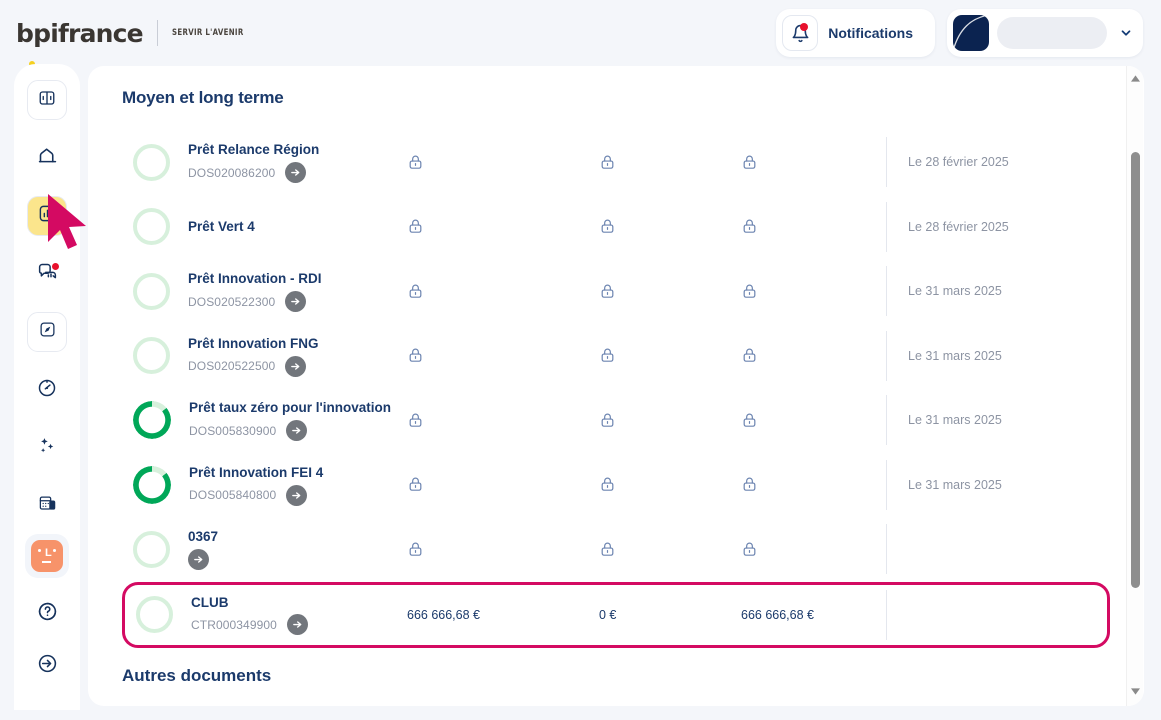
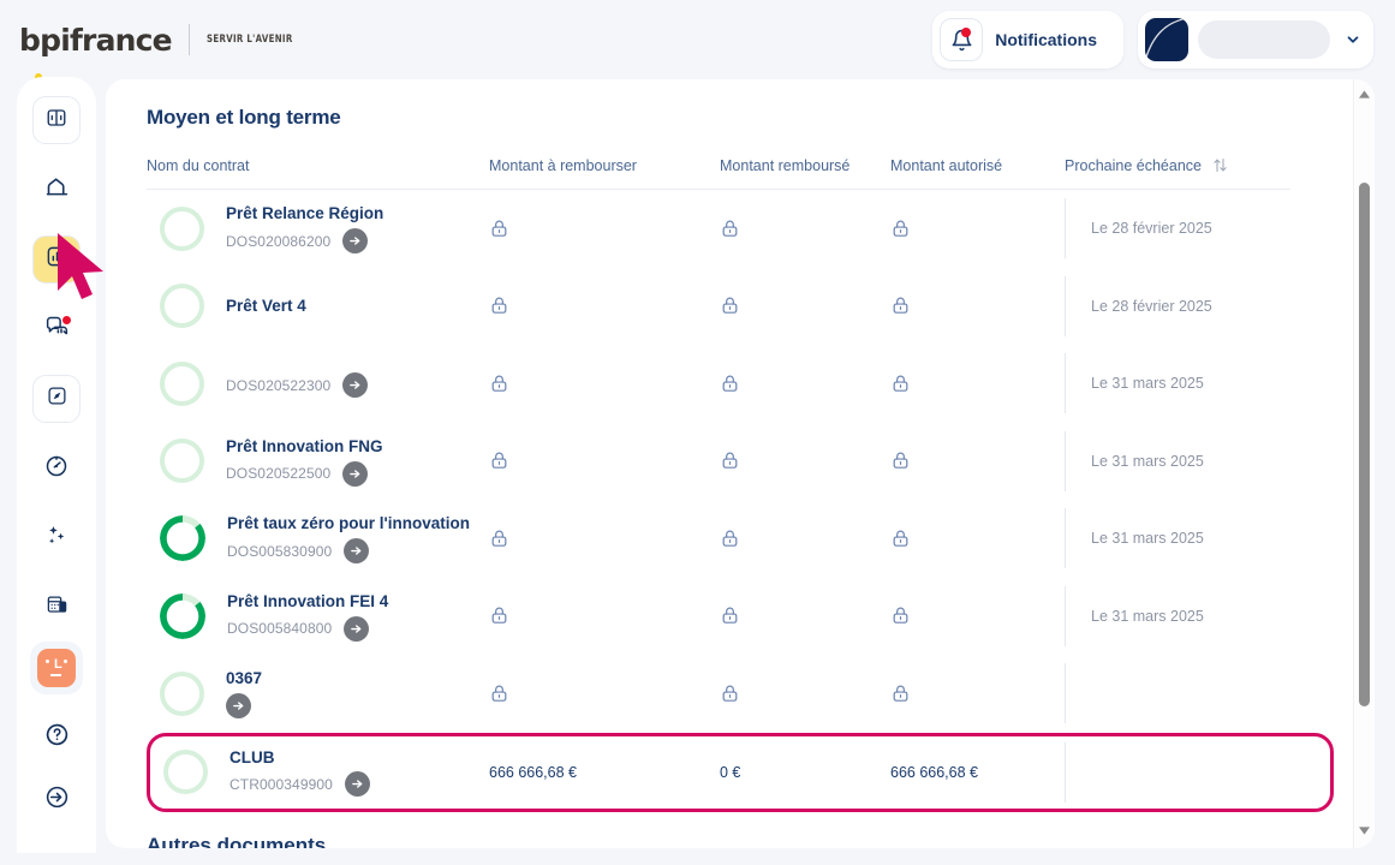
  bpifrance
  SERVIR L'AVENIR
  Notifications
  L
  Moyen et long terme
+ Nom du contrat
+ Montant à rembourser
+ Montant remboursé
+ Montant autorisé
+ Prochaine échéance
  Prêt Relance Région
  DOS020086200
  Le 28 février 2025
  Prêt Vert 4
  Le 28 février 2025
- Prêt Innovation - RDI
  DOS020522300
  Le 31 mars 2025
  Prêt Innovation FNG
  DOS020522500
  Le 31 mars 2025
  Prêt taux zéro pour l'innovation
  DOS005830900
  Le 31 mars 2025
  Prêt Innovation FEI 4
  DOS005840800
  Le 31 mars 2025
  0367
  CLUB
  CTR000349900
  666 666,68 €
  0 €
  666 666,68 €
  Autres documents
